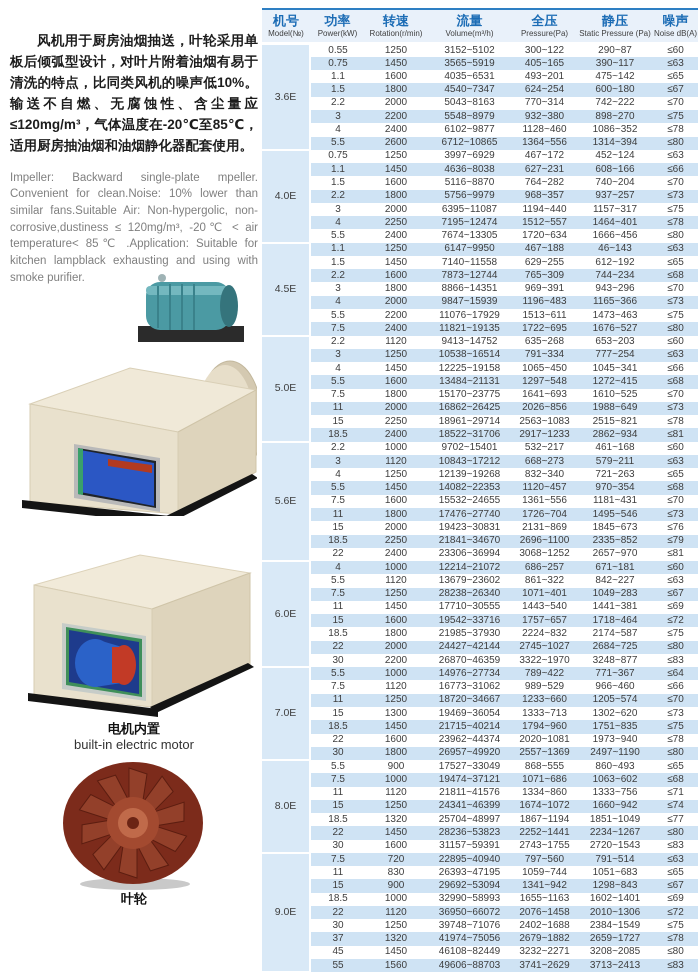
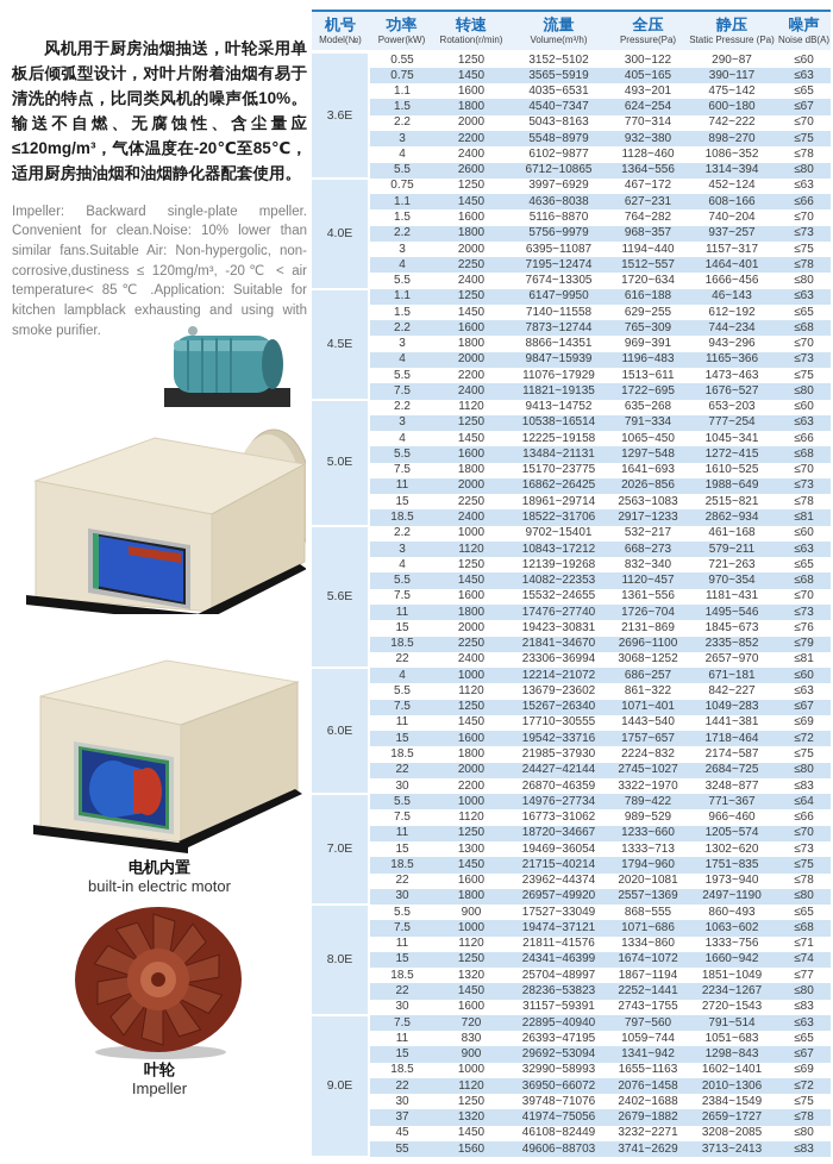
  风机用于厨房油烟抽送，叶轮采用单板后倾弧型设计，对叶片附着油烟有易于清洗的特点，比同类风机的噪声低10%。输送不自燃、无腐蚀性、含尘量应≤120mg/m³，气体温度在-20℃至85℃，适用厨房抽油烟和油烟静化器配套使用。
  Impeller: Backward single-plate mpeller. Convenient for clean.Noise: 10% lower than similar fans.Suitable Air: Non-hypergolic, non-corrosive,dustiness ≤ 120mg/m³, -20℃ < air temperature< 85℃ .Application: Suitable for kitchen lampblack exhausting and using with smoke purifier.
  电机内置
  built-in electric motor
  叶轮
+ Impeller
  机号Model(№)	功率Power(kW)	转速Rotation(r/min)	流量Volume(m³/h)	全压Pressure(Pa)	静压Static Pressure (Pa)	噪声Noise dB(A)
  3.6E	0.55	1250	3152~5102	300~122	290~87	≤60
  0.75	1450	3565~5919	405~165	390~117	≤63
  1.1	1600	4035~6531	493~201	475~142	≤65
  1.5	1800	4540~7347	624~254	600~180	≤67
  2.2	2000	5043~8163	770~314	742~222	≤70
  3	2200	5548~8979	932~380	898~270	≤75
  4	2400	6102~9877	1128~460	1086~352	≤78
  5.5	2600	6712~10865	1364~556	1314~394	≤80
  4.0E	0.75	1250	3997~6929	467~172	452~124	≤63
  1.1	1450	4636~8038	627~231	608~166	≤66
  1.5	1600	5116~8870	764~282	740~204	≤70
  2.2	1800	5756~9979	968~357	937~257	≤73
  3	2000	6395~11087	1194~440	1157~317	≤75
  4	2250	7195~12474	1512~557	1464~401	≤78
  5.5	2400	7674~13305	1720~634	1666~456	≤80
- 4.5E	1.1	1250	6147~9950	467~188	46~143	≤63
+ 4.5E	1.1	1250	6147~9950	616~188	46~143	≤63
  1.5	1450	7140~11558	629~255	612~192	≤65
  2.2	1600	7873~12744	765~309	744~234	≤68
  3	1800	8866~14351	969~391	943~296	≤70
  4	2000	9847~15939	1196~483	1165~366	≤73
  5.5	2200	11076~17929	1513~611	1473~463	≤75
  7.5	2400	11821~19135	1722~695	1676~527	≤80
  5.0E	2.2	1120	9413~14752	635~268	653~203	≤60
  3	1250	10538~16514	791~334	777~254	≤63
  4	1450	12225~19158	1065~450	1045~341	≤66
  5.5	1600	13484~21131	1297~548	1272~415	≤68
  7.5	1800	15170~23775	1641~693	1610~525	≤70
  11	2000	16862~26425	2026~856	1988~649	≤73
  15	2250	18961~29714	2563~1083	2515~821	≤78
  18.5	2400	18522~31706	2917~1233	2862~934	≤81
  5.6E	2.2	1000	9702~15401	532~217	461~168	≤60
  3	1120	10843~17212	668~273	579~211	≤63
  4	1250	12139~19268	832~340	721~263	≤65
  5.5	1450	14082~22353	1120~457	970~354	≤68
  7.5	1600	15532~24655	1361~556	1181~431	≤70
  11	1800	17476~27740	1726~704	1495~546	≤73
  15	2000	19423~30831	2131~869	1845~673	≤76
  18.5	2250	21841~34670	2696~1100	2335~852	≤79
  22	2400	23306~36994	3068~1252	2657~970	≤81
  6.0E	4	1000	12214~21072	686~257	671~181	≤60
  5.5	1120	13679~23602	861~322	842~227	≤63
- 7.5	1250	28238~26340	1071~401	1049~283	≤67
+ 7.5	1250	15267~26340	1071~401	1049~283	≤67
  11	1450	17710~30555	1443~540	1441~381	≤69
  15	1600	19542~33716	1757~657	1718~464	≤72
  18.5	1800	21985~37930	2224~832	2174~587	≤75
  22	2000	24427~42144	2745~1027	2684~725	≤80
  30	2200	26870~46359	3322~1970	3248~877	≤83
  7.0E	5.5	1000	14976~27734	789~422	771~367	≤64
  7.5	1120	16773~31062	989~529	966~460	≤66
  11	1250	18720~34667	1233~660	1205~574	≤70
  15	1300	19469~36054	1333~713	1302~620	≤73
  18.5	1450	21715~40214	1794~960	1751~835	≤75
  22	1600	23962~44374	2020~1081	1973~940	≤78
  30	1800	26957~49920	2557~1369	2497~1190	≤80
  8.0E	5.5	900	17527~33049	868~555	860~493	≤65
  7.5	1000	19474~37121	1071~686	1063~602	≤68
  11	1120	21811~41576	1334~860	1333~756	≤71
  15	1250	24341~46399	1674~1072	1660~942	≤74
  18.5	1320	25704~48997	1867~1194	1851~1049	≤77
  22	1450	28236~53823	2252~1441	2234~1267	≤80
  30	1600	31157~59391	2743~1755	2720~1543	≤83
  9.0E	7.5	720	22895~40940	797~560	791~514	≤63
  11	830	26393~47195	1059~744	1051~683	≤65
  15	900	29692~53094	1341~942	1298~843	≤67
  18.5	1000	32990~58993	1655~1163	1602~1401	≤69
  22	1120	36950~66072	2076~1458	2010~1306	≤72
  30	1250	39748~71076	2402~1688	2384~1549	≤75
  37	1320	41974~75056	2679~1882	2659~1727	≤78
  45	1450	46108~82449	3232~2271	3208~2085	≤80
  55	1560	49606~88703	3741~2629	3713~2413	≤83
